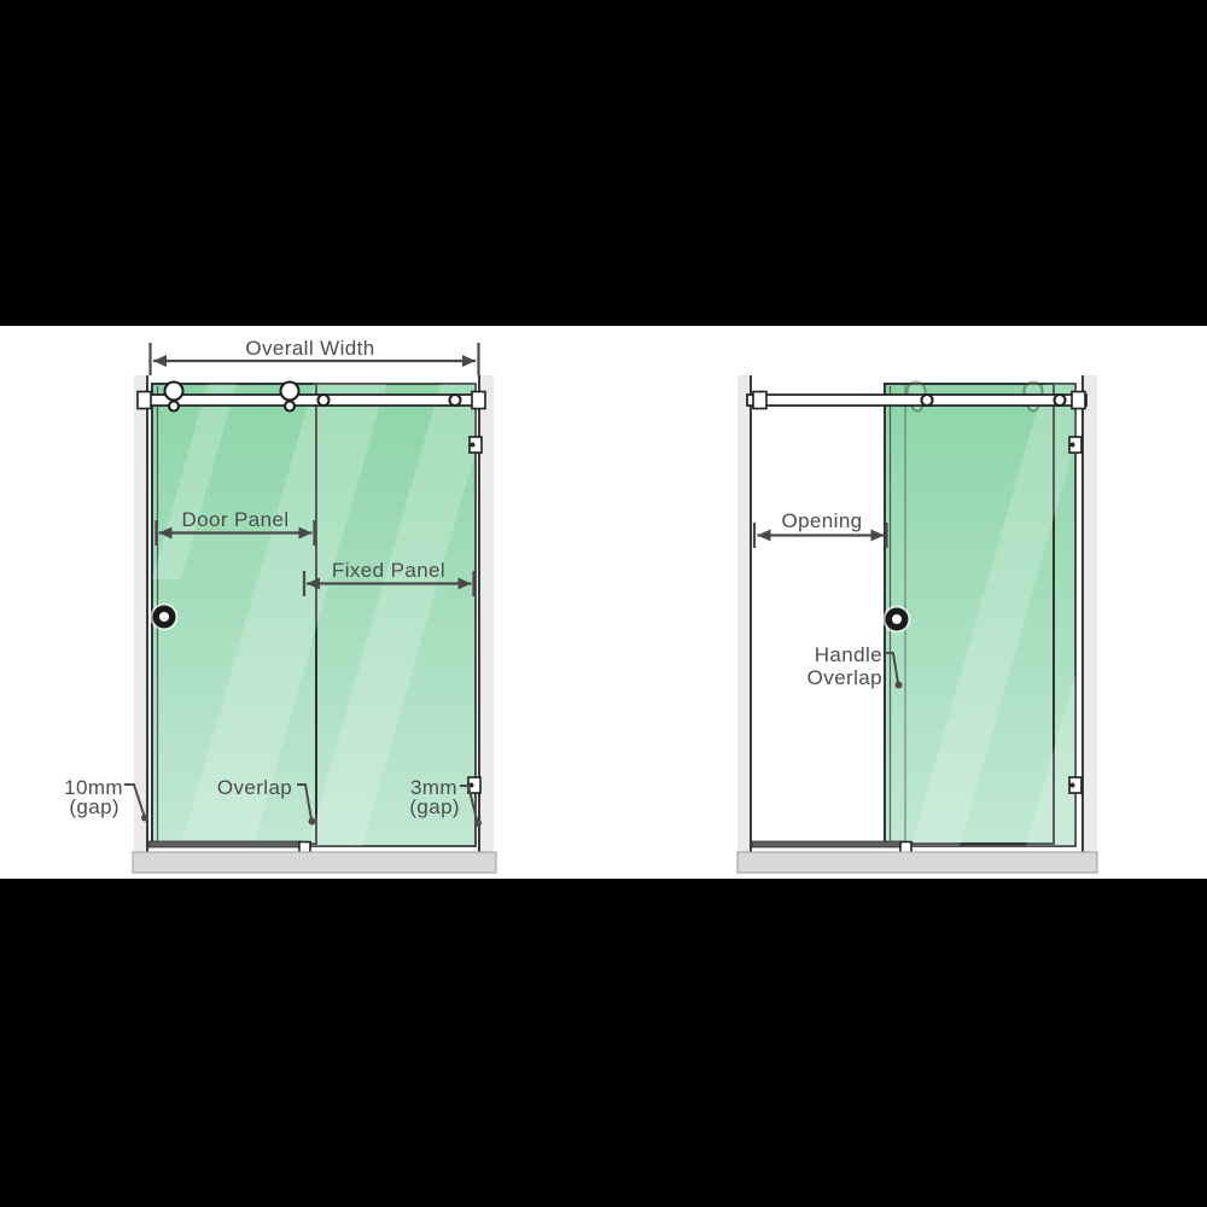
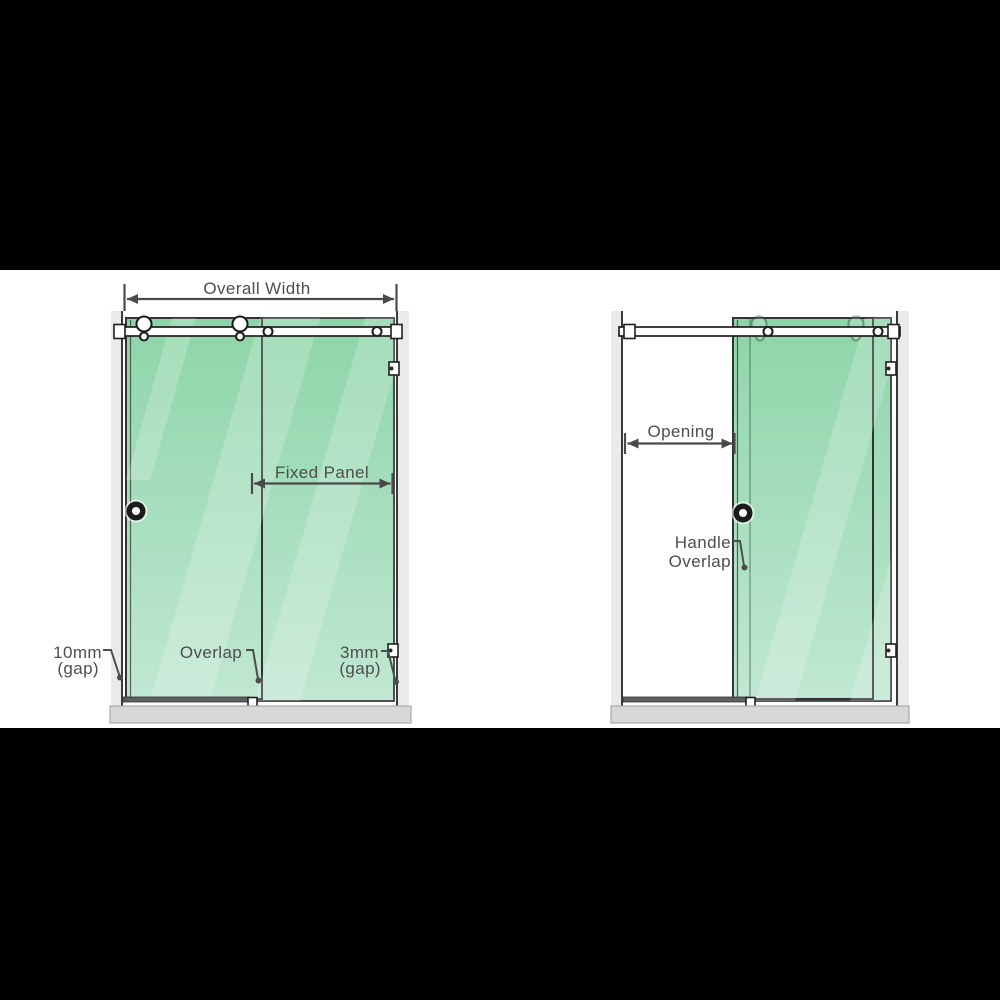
  Overall Width
- Door Panel
  Fixed Panel
  10mm
  (gap)
  Overlap
  3mm
  (gap)
  Opening
  Handle
  Overlap
